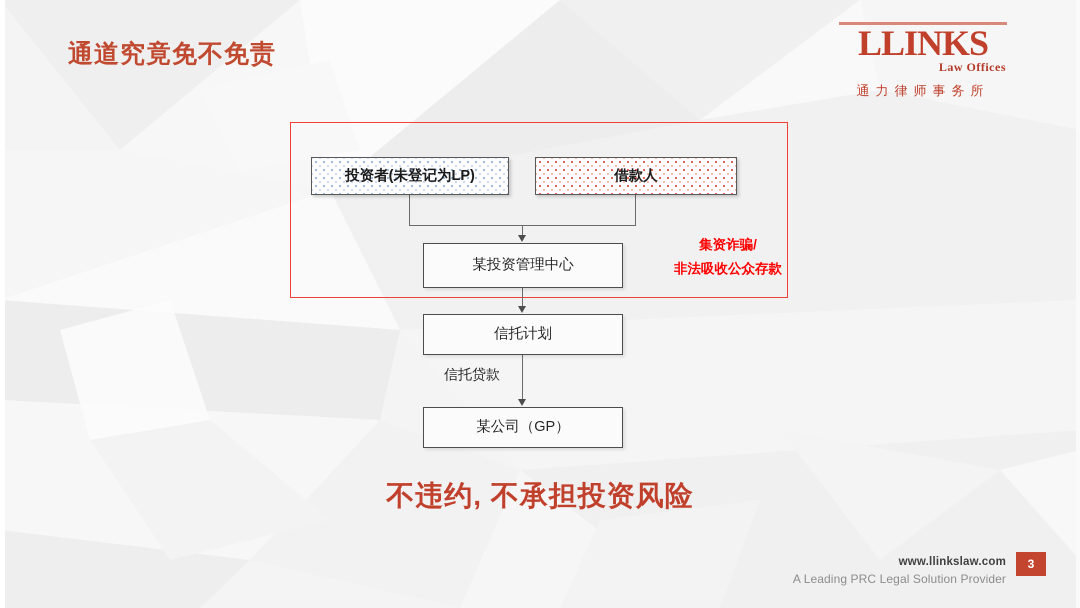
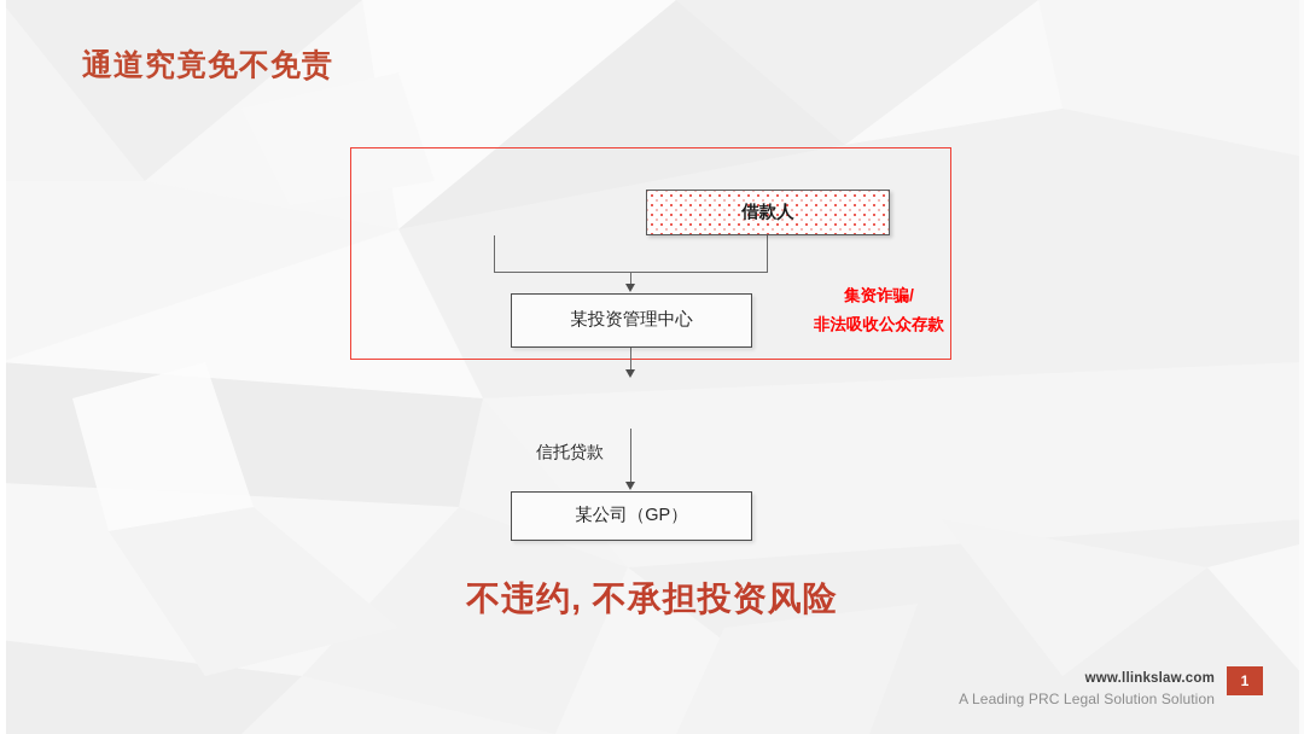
  通道究竟免不免责
- LLINKS
- Law Offices
- 通力律师事务所
- 投资者(未登记为LP)
  借款人
  某投资管理中心
- 信托计划
  某公司（GP）
  信托贷款
  集资诈骗/
  非法吸收公众存款
  不违约, 不承担投资风险
  www.llinkslaw.com
- A Leading PRC Legal Solution Provider
+ A Leading PRC Legal Solution Solution
- 3
+ 1
